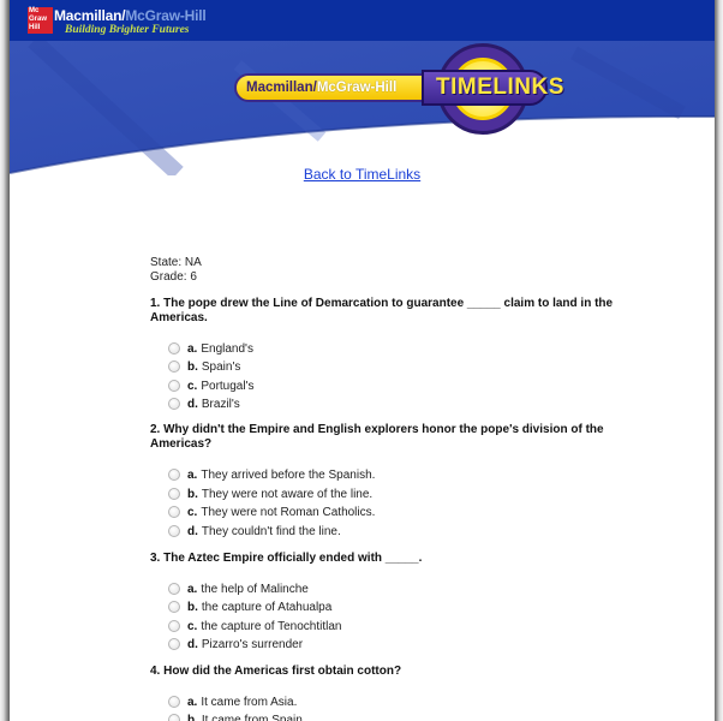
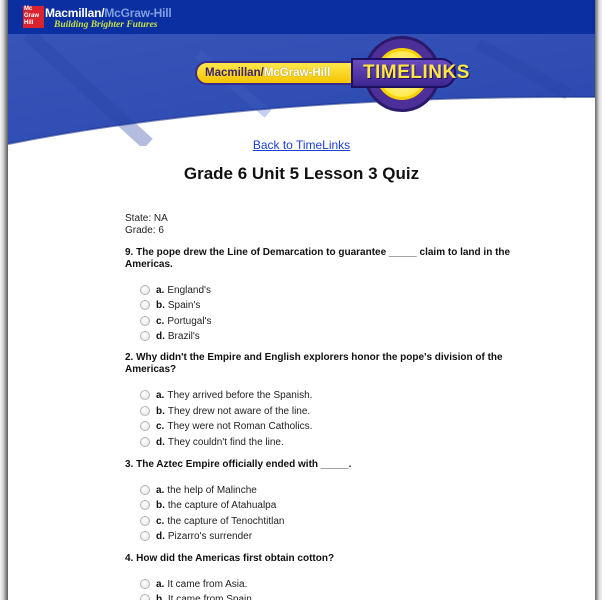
  Macmillan/McGraw-Hill
  Building Brighter Futures
  Macmillan/McGraw-Hill
  TIMELINKS
  Back to TimeLinks
+ Grade 6 Unit 5 Lesson 3 Quiz
  State: NA
  Grade: 6
- 1. The pope drew the Line of Demarcation to guarantee _____ claim to land in the Americas.
+ 9. The pope drew the Line of Demarcation to guarantee _____ claim to land in the Americas.
  a.
  England's
  b.
  Spain's
  c.
  Portugal's
  d.
  Brazil's
  2. Why didn't the Empire and English explorers honor the pope's division of the Americas?
  a.
  They arrived before the Spanish.
  b.
- They were not aware of the line.
+ They drew not aware of the line.
  c.
  They were not Roman Catholics.
  d.
  They couldn't find the line.
  3. The Aztec Empire officially ended with _____.
  a.
  the help of Malinche
  b.
  the capture of Atahualpa
  c.
  the capture of Tenochtitlan
  d.
  Pizarro's surrender
  4. How did the Americas first obtain cotton?
  a.
  It came from Asia.
  b.
  It came from Spain.
